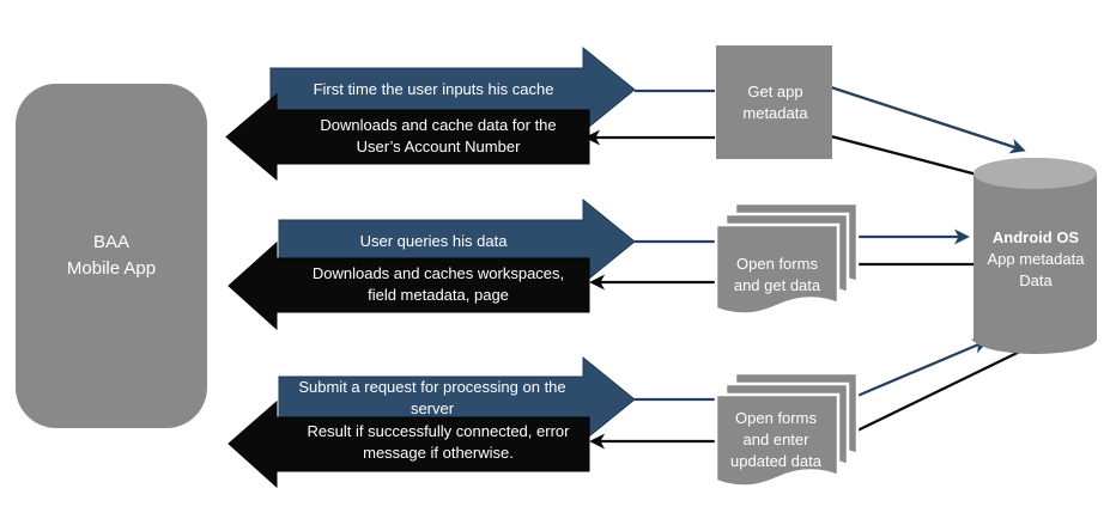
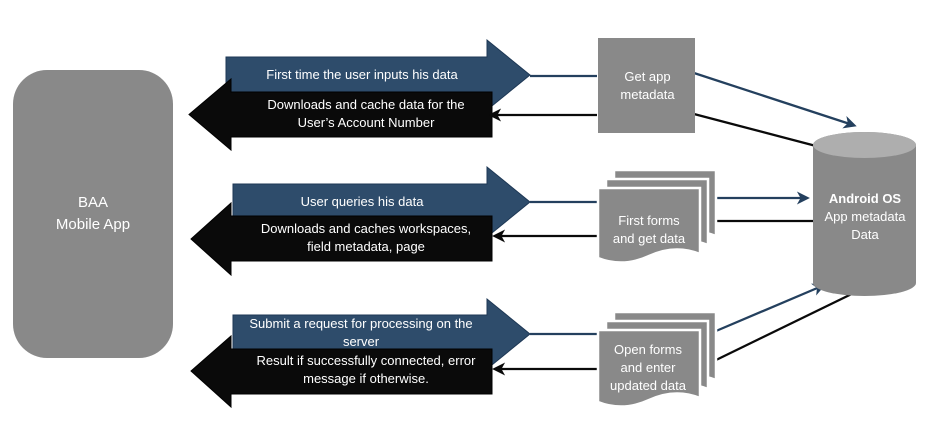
  BAA
  Mobile App
- First time the user inputs his cache
+ First time the user inputs his data
  Downloads and cache data for the User’s Account Number
  Get app metadata
  User queries his data
  Downloads and caches workspaces, field metadata, page
- Open forms and get data
+ First forms and get data
  Submit a request for processing on the server
  Result if successfully connected, error message if otherwise.
  Open forms and enter updated data
  Android OS
  App metadata
  Data
